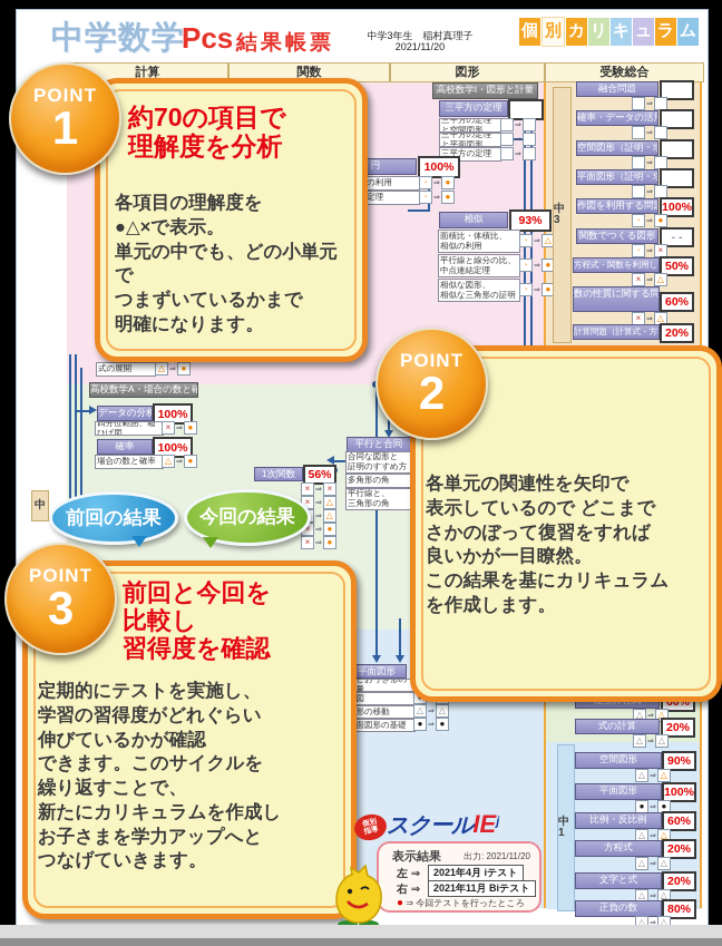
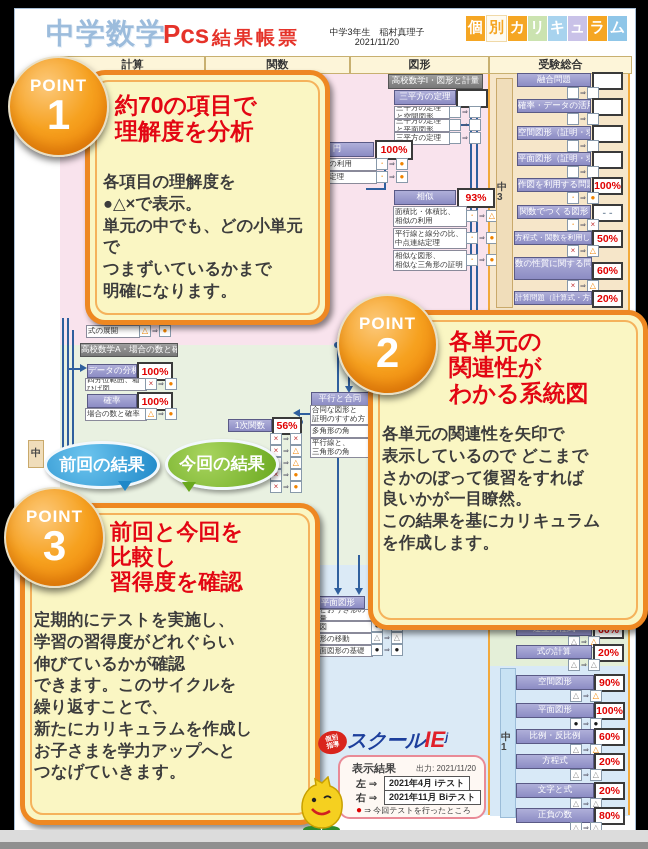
  中学数学
  Pcs
  結果帳票
  中学3年生 稲村真理子
  2021/11/20
  個 別 カ リ キ ュ ラ ム
  計算
  関数
  図形
  受験総合
  高校数学I・図形と計量
  三平方の定理
  三平方の定理と空間図形
  三平方の定理と平面図形
  三平方の定理
  円
  100%
  ・
  ●
  ・
  ●
  相似
  93%
  面積比・体積比、
  相似の利用
  ・
  △
  平行線と線分の比、
  中点連結定理
  ・
  ●
  相似な図形、
  相似な三角形の証明
  ・
  ●
  式の展開
  △
  ●
  高校数学A・場合の数と確
  データの分析
  100%
  四分位範囲、箱ひげ図
  ×
  ●
  確率
  100%
  場合の数と確率
  △
  ●
  中
  平行と合同
  合同な図形と
  証明のすすめ方
  多角形の角
  平行線と、
  三角形の角
  1次関数
  56%
  ×
  ×
  ×
  △
  △
  ×
  ●
  ×
  ●
  平面図形
  とおうぎ形の量
  形の移動
  △
  △
  面図形の基礎
  ●
  ●
  中3
  融合問題
  確率・データの活用
  空間図形（証明・求
  平面図形（証明・求
  作図を利用する問題
  100%
  ・
  ●
  関数でつくる図形
  - -
  ・
  ×
  方程式・関数を利用し
  50%
  ×
  △
  60%
  ×
  △
  計算問題（計算式・方
  20%
  60%
  △
  △
  式の計算
  20%
  △
  △
  中1
  空間図形
  90%
  △
  △
  平面図形
  100%
  ●
  ●
  比例・反比例
  60%
  △
  △
  方程式
  20%
  △
  △
  文字と式
  20%
  △
  △
  正負の数
  80%
  △
  △
  前回の結果
  今回の結果
  約70の項目で
  理解度を分析
  各項目の理解度を
  ●△×で表示。
  単元の中でも、どの小単元で
  つまずいているかまで
  明確になります。
  POINT
  1
+ 各単元の
+ 関連性が
+ わかる系統図
  各単元の関連性を矢印で
  表示しているので どこまで
  さかのぼって復習をすれば
  良いかが一目瞭然。
  この結果を基にカリキュラム
  を作成します。
  POINT
  2
  前回と今回を
  比較し
  習得度を確認
  定期的にテストを実施し、
  学習の習得度がどれぐらい
  伸びているかが確認
  できます。このサイクルを
  繰り返すことで、
  新たにカリキュラムを作成し
  お子さまを学力アップへと
  つなげていきます。
  POINT
  3
  表示結果
  出力: 2021/11/20
  左 ⇒
  2021年4月 iテスト
  右 ⇒
  2021年11月 Biテスト
  ● ⇒ 今回テストを行ったところ
